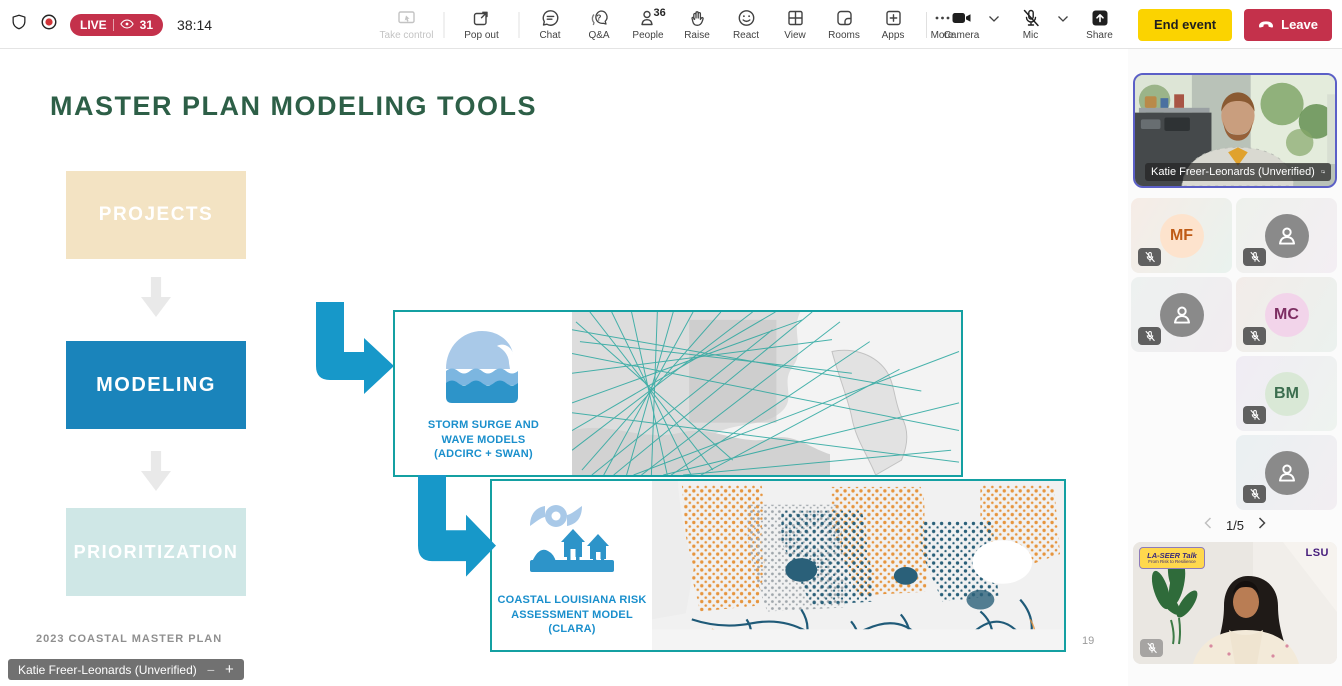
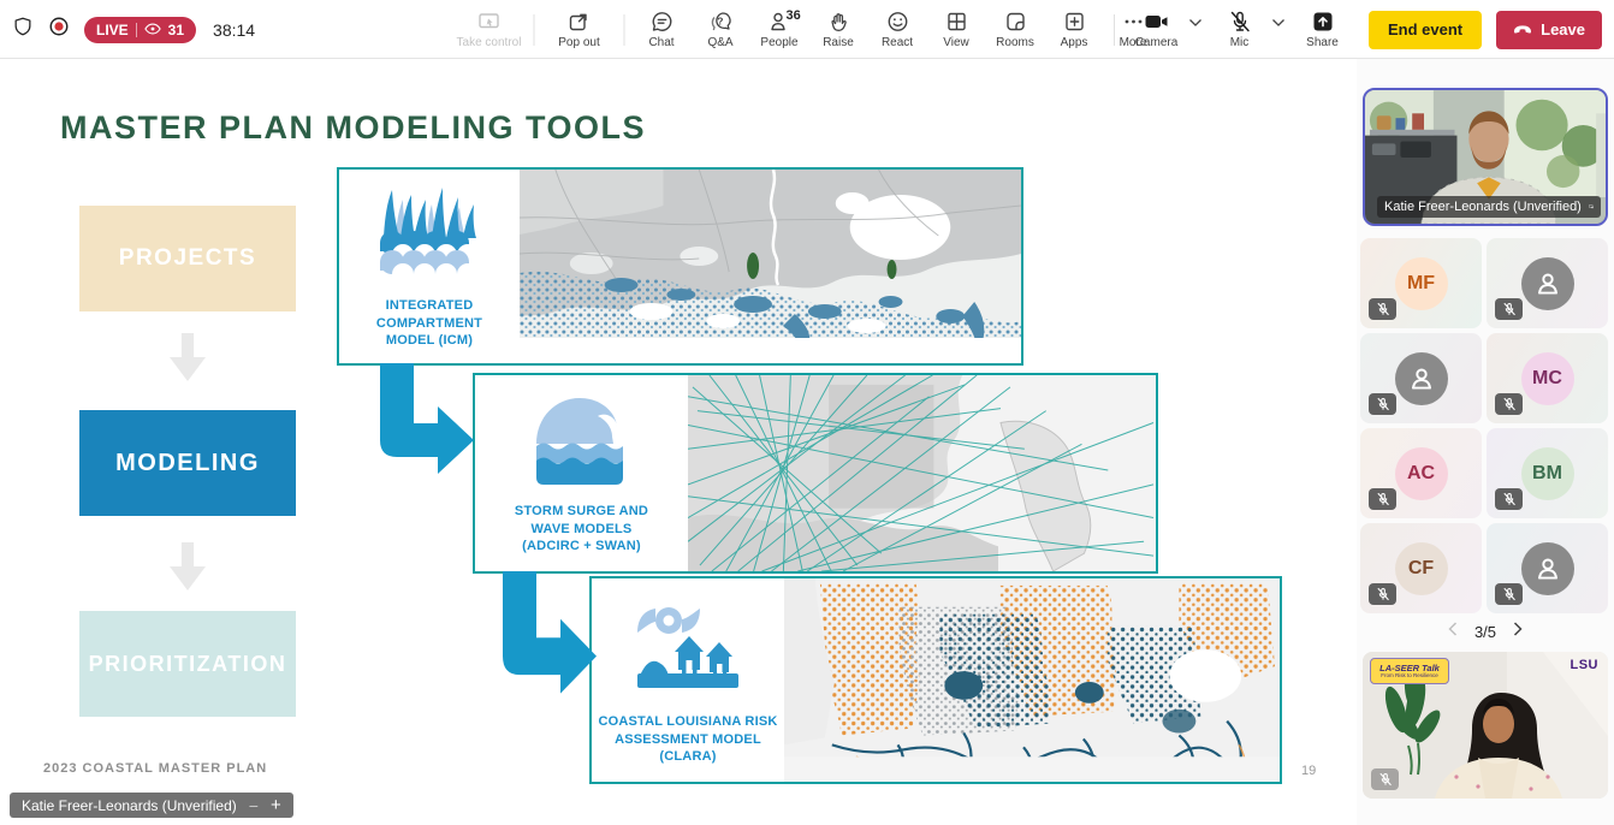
  LIVE
  31
  38:14
  Take control
  Pop out
  Chat
  ?
  Q&A
  36
  People
  Raise
  React
  View
  Rooms
  Apps
  More
  Camera
  Mic
  Share
  End event
  Leave
  MASTER PLAN MODELING TOOLS
  PROJECTS
  MODELING
  PRIORITIZATION
+ INTEGRATED
+ COMPARTMENT
+ MODEL (ICM)
  STORM SURGE AND
  WAVE MODELS
  (ADCIRC + SWAN)
  COASTAL LOUISIANA RISK
  ASSESSMENT MODEL
  (CLARA)
  2023 COASTAL MASTER PLAN
  19
  Katie Freer-Leonards (Unverified)
  −
  +
  Katie Freer-Leonards (Unverified)
  MF
  MC
+ AC
  BM
+ CF
- 1/5
+ 3/5
  LA-SEER Talk
  LSU
